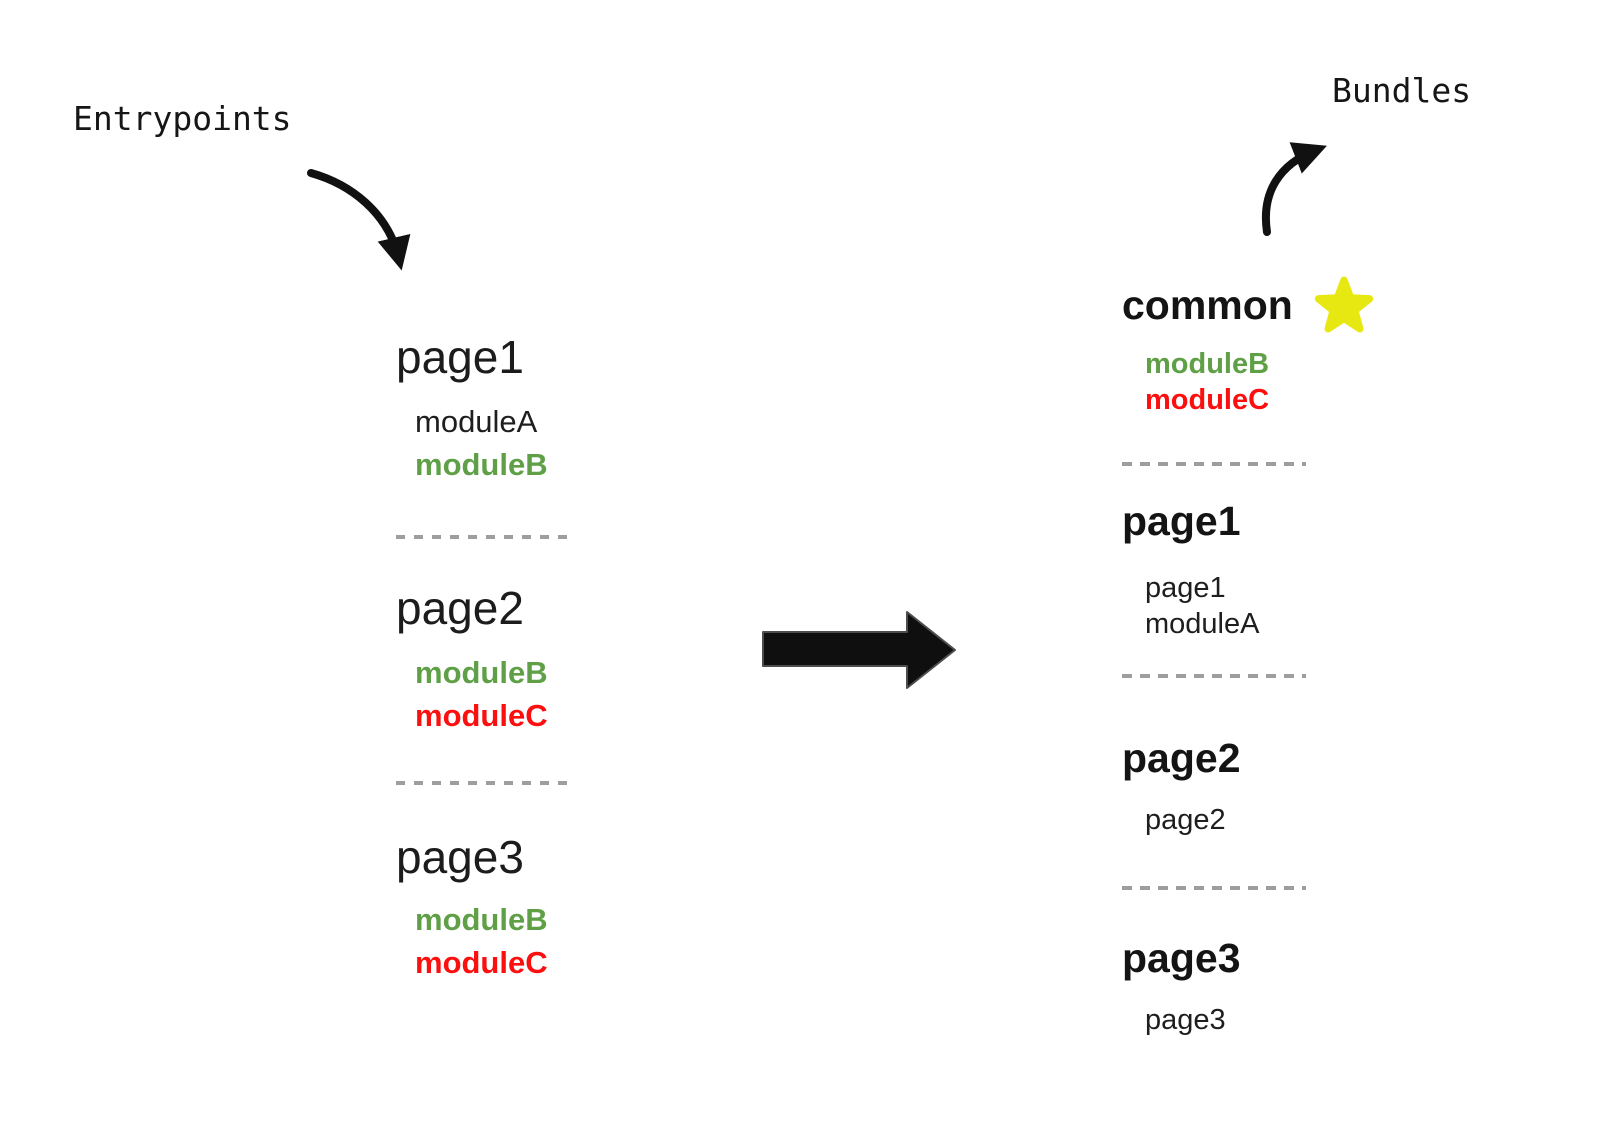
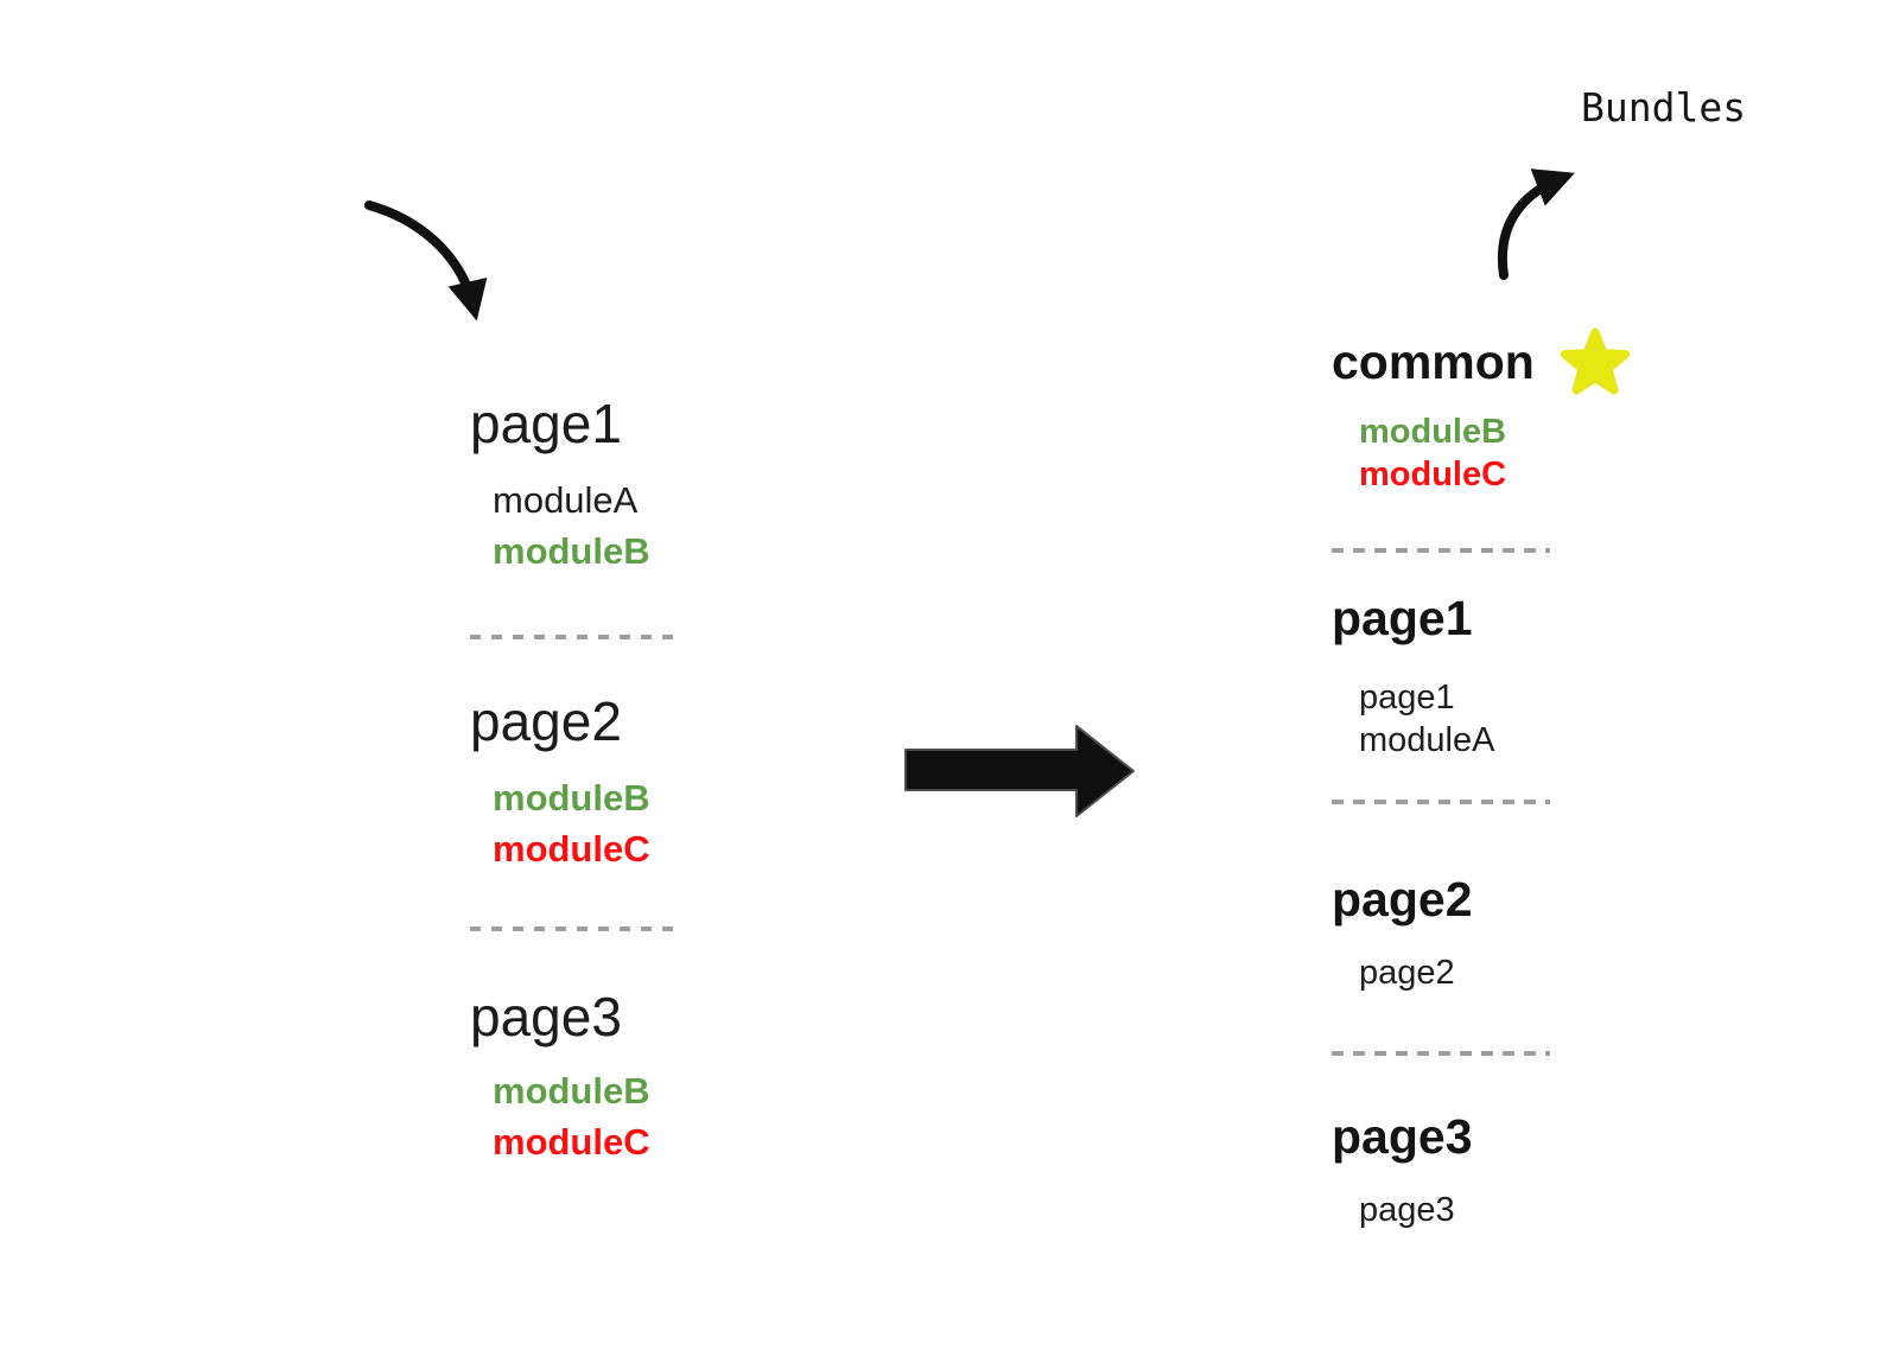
- Entrypoints
  Bundles
  page1
  moduleA
  moduleB
  page2
  moduleB
  moduleC
  page3
  moduleB
  moduleC
  common
  moduleB
  moduleC
  page1
  page1
  moduleA
  page2
  page2
  page3
  page3
